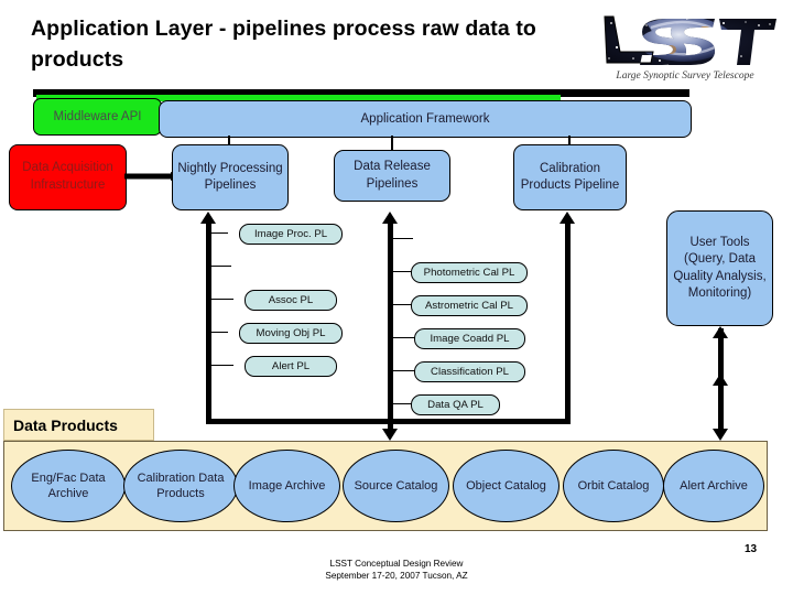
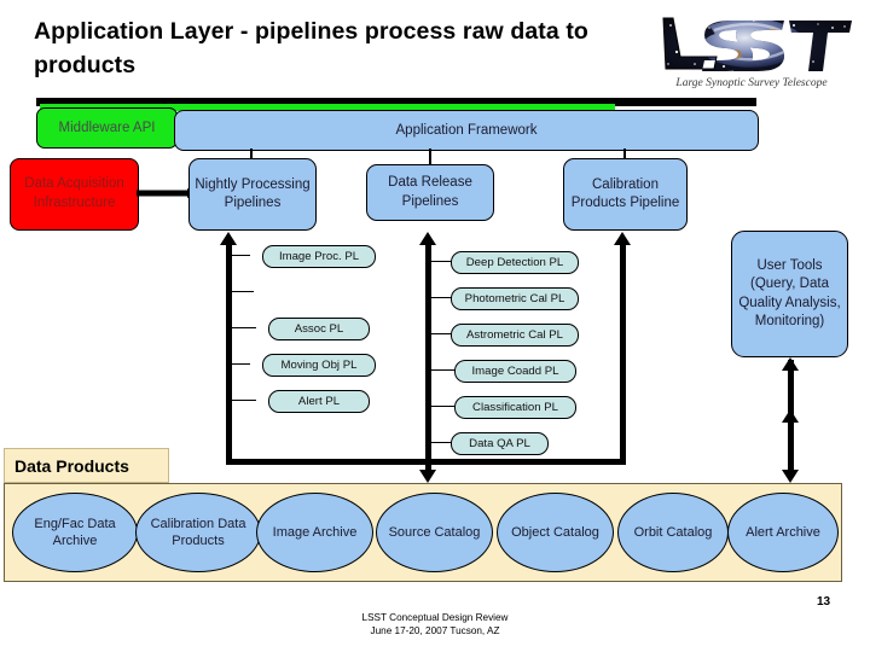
  Application Layer - pipelines process raw data to products
  Large Synoptic Survey Telescope
  Middleware API
  Application Framework
  Data Acquisition Infrastructure
  Nightly Processing Pipelines
  Data Release Pipelines
  Calibration Products Pipeline
  User Tools (Query, Data Quality Analysis, Monitoring)
  Image Proc. PL
  Assoc PL
  Moving Obj PL
  Alert PL
+ Deep Detection PL
  Photometric Cal PL
  Astrometric Cal PL
  Image Coadd PL
  Classification PL
  Data QA PL
  Data Products
  Eng/Fac Data Archive
  Calibration Data Products
  Image Archive
  Source Catalog
  Object Catalog
  Orbit Catalog
  Alert Archive
  13
  LSST Conceptual Design Review
- September 17-20, 2007 Tucson, AZ
+ June 17-20, 2007 Tucson, AZ
